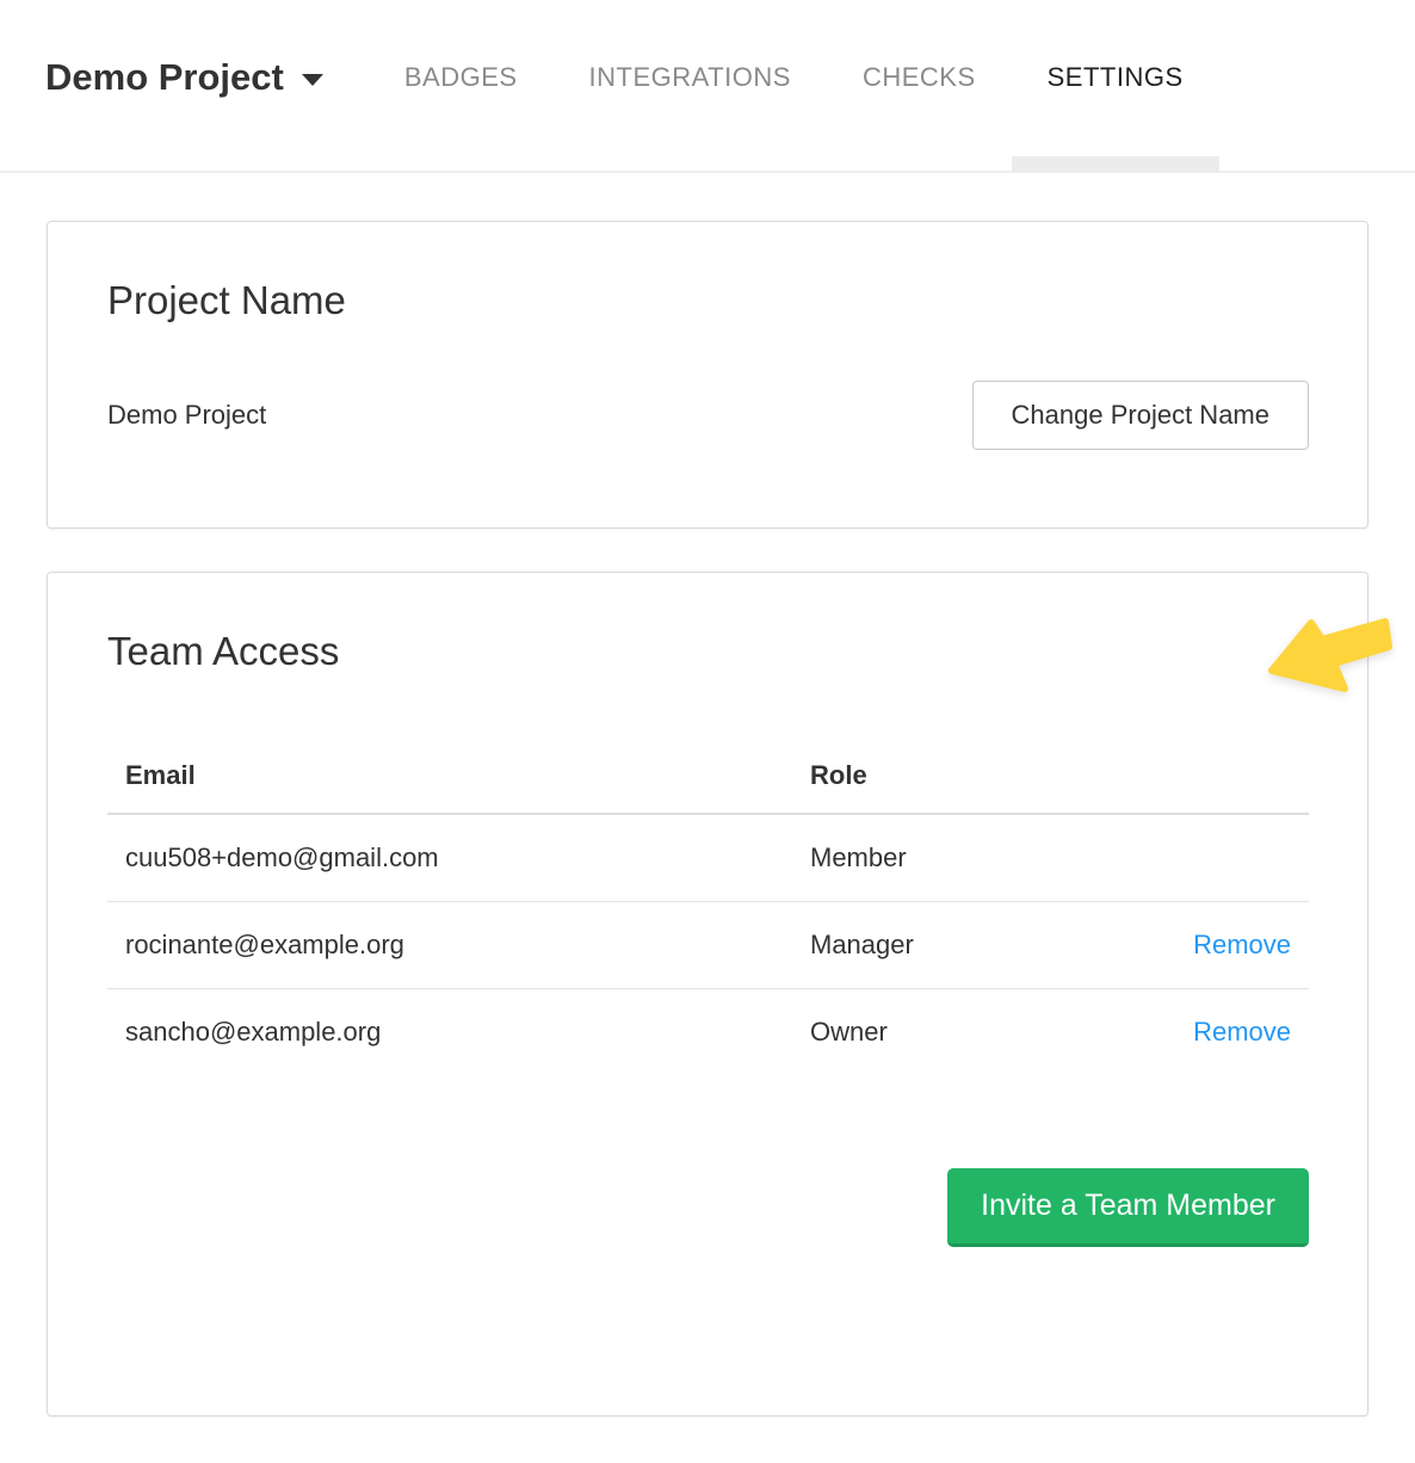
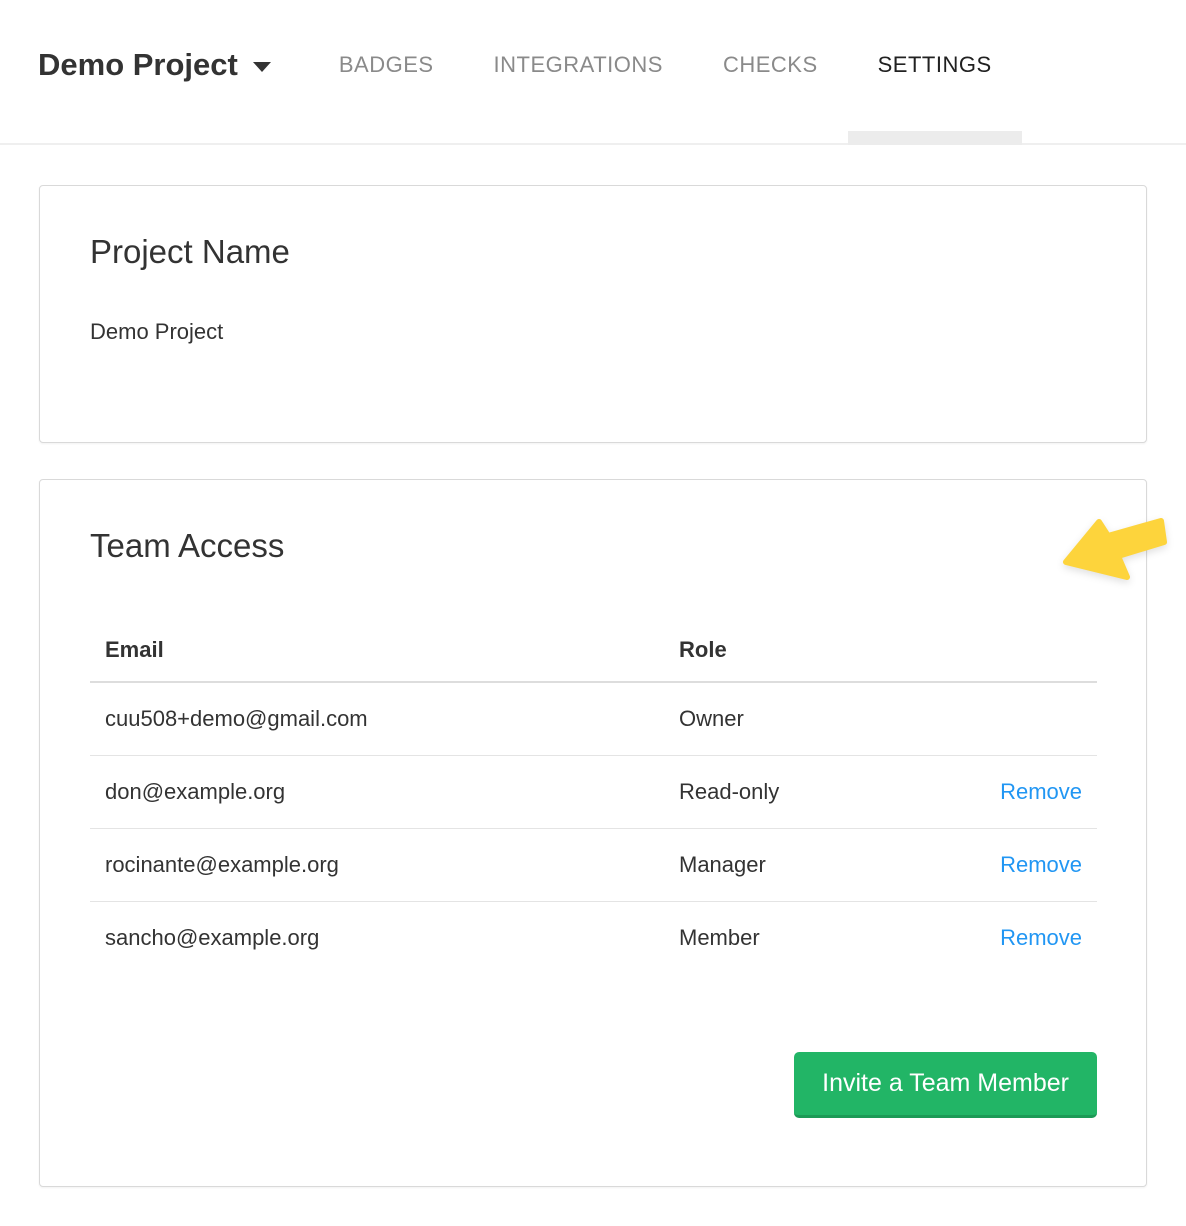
  Demo Project
  BADGES
  INTEGRATIONS
  CHECKS
  SETTINGS
  Project Name
  Demo Project
- Change Project Name
  Team Access
  Email	Role
- cuu508+demo@gmail.com	Member
+ cuu508+demo@gmail.com	Owner
+ don@example.org	Read-only	Remove
  rocinante@example.org	Manager	Remove
- sancho@example.org	Owner	Remove
+ sancho@example.org	Member	Remove
  Invite a Team Member
